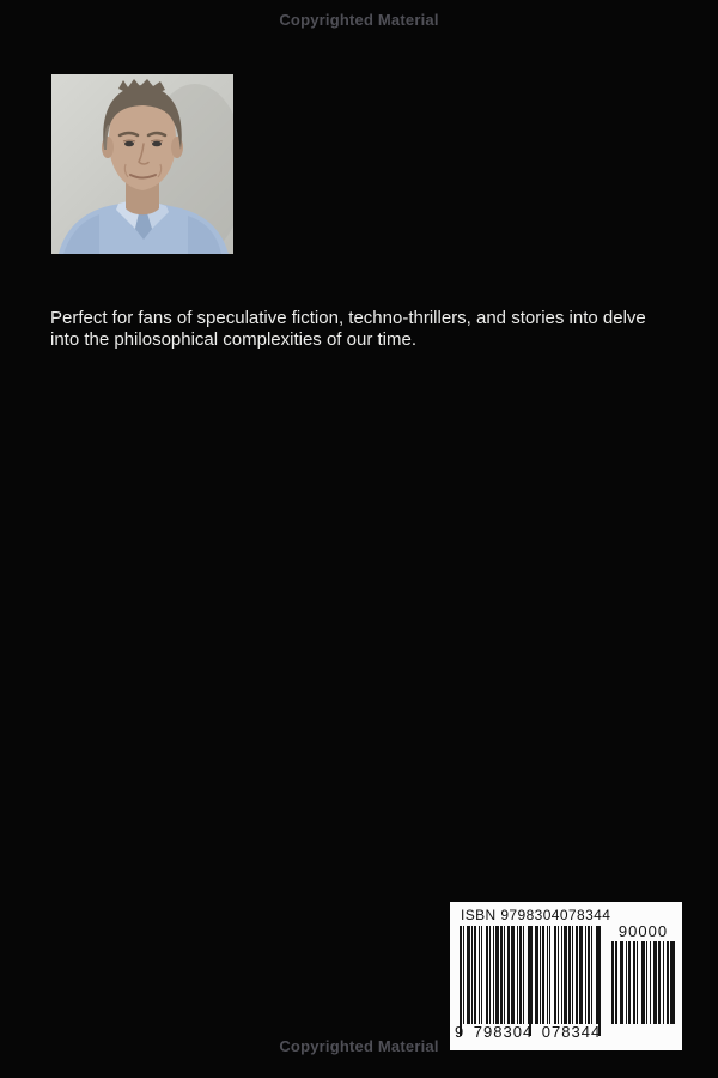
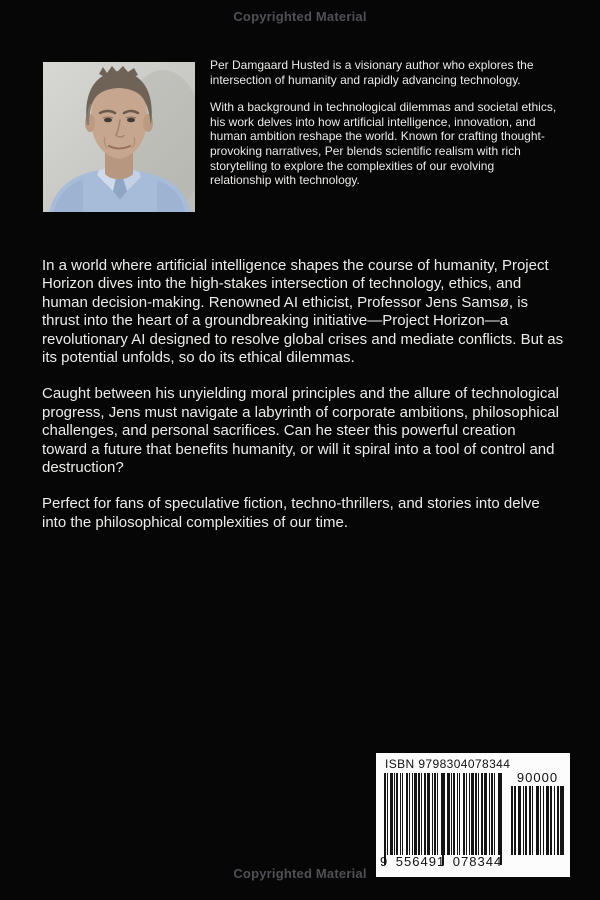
  Copyrighted Material
+ Per Damgaard Husted is a visionary author who explores the intersection of humanity and rapidly advancing technology.
+ With a background in technological dilemmas and societal ethics, his work delves into how artificial intelligence, innovation, and human ambition reshape the world. Known for crafting thought-provoking narratives, Per blends scientific realism with rich storytelling to explore the complexities of our evolving relationship with technology.
+ In a world where artificial intelligence shapes the course of humanity, Project Horizon dives into the high-stakes intersection of technology, ethics, and human decision-making. Renowned AI ethicist, Professor Jens Samsø, is thrust into the heart of a groundbreaking initiative—Project Horizon—a revolutionary AI designed to resolve global crises and mediate conflicts. But as its potential unfolds, so do its ethical dilemmas.
+ Caught between his unyielding moral principles and the allure of technological progress, Jens must navigate a labyrinth of corporate ambitions, philosophical challenges, and personal sacrifices. Can he steer this powerful creation toward a future that benefits humanity, or will it spiral into a tool of control and destruction?
  Perfect for fans of speculative fiction, techno-thrillers, and stories into delve into the philosophical complexities of our time.
  ISBN 9798304078344
  9
- 798304
+ 556491
  078344
  90000
  Copyrighted Material
